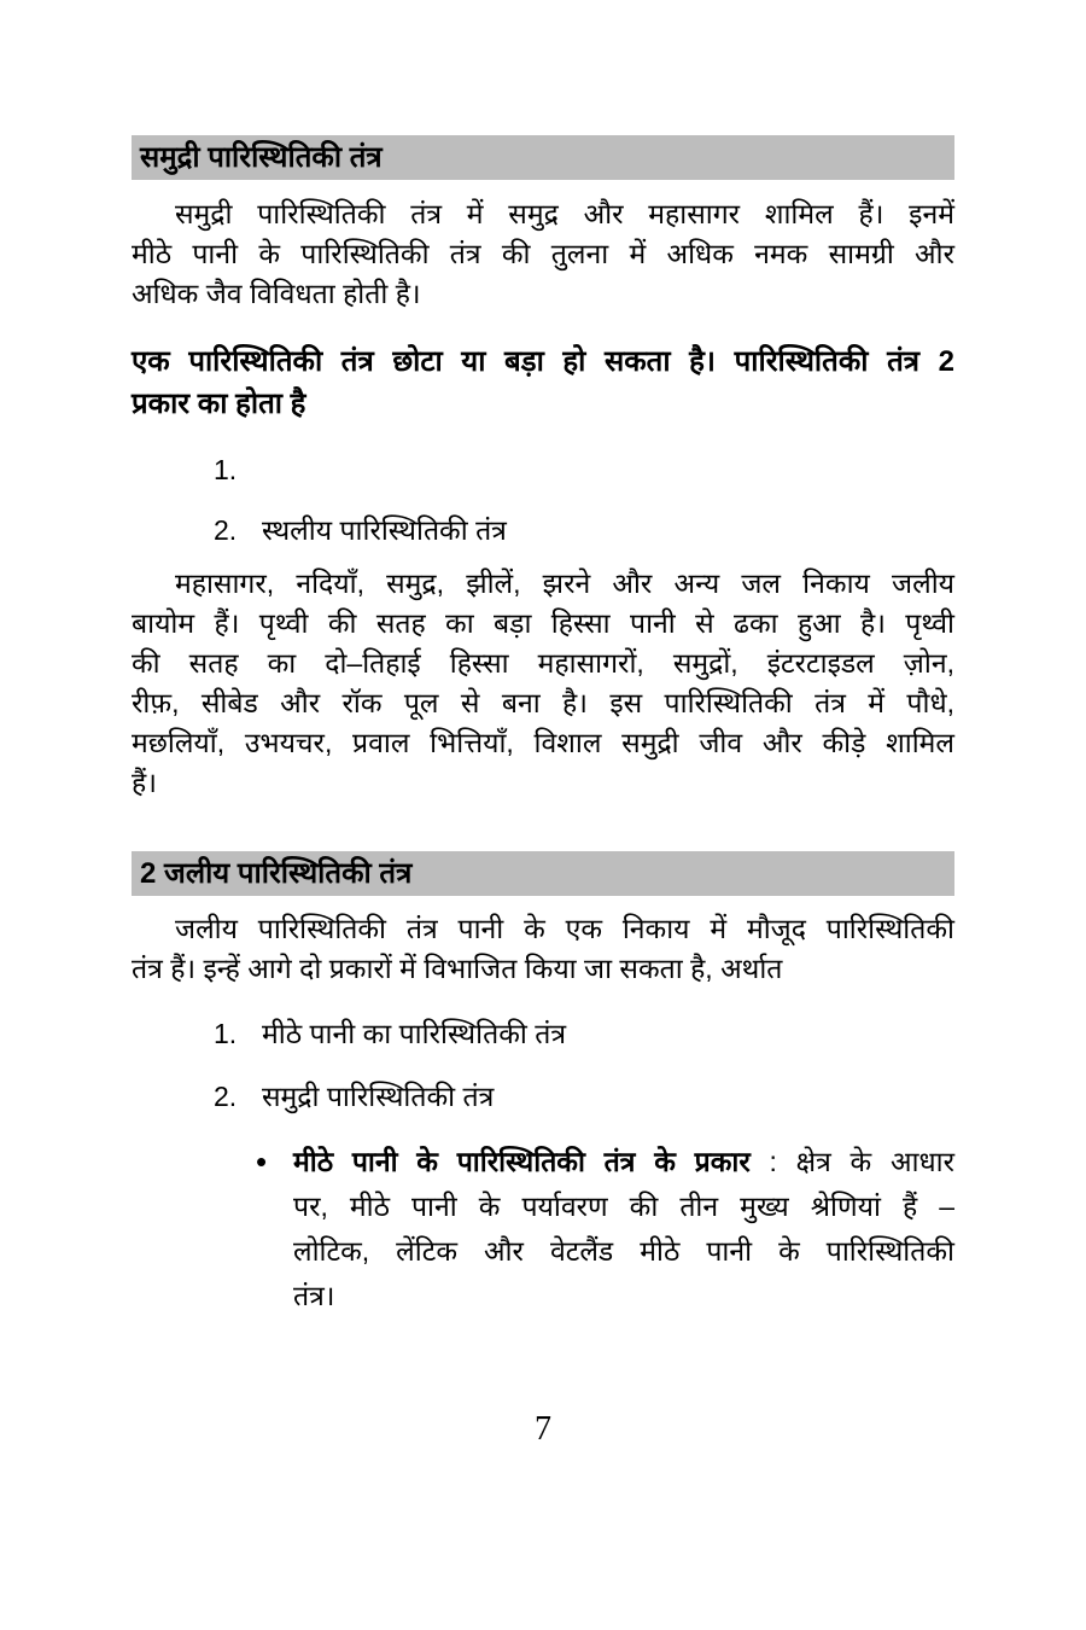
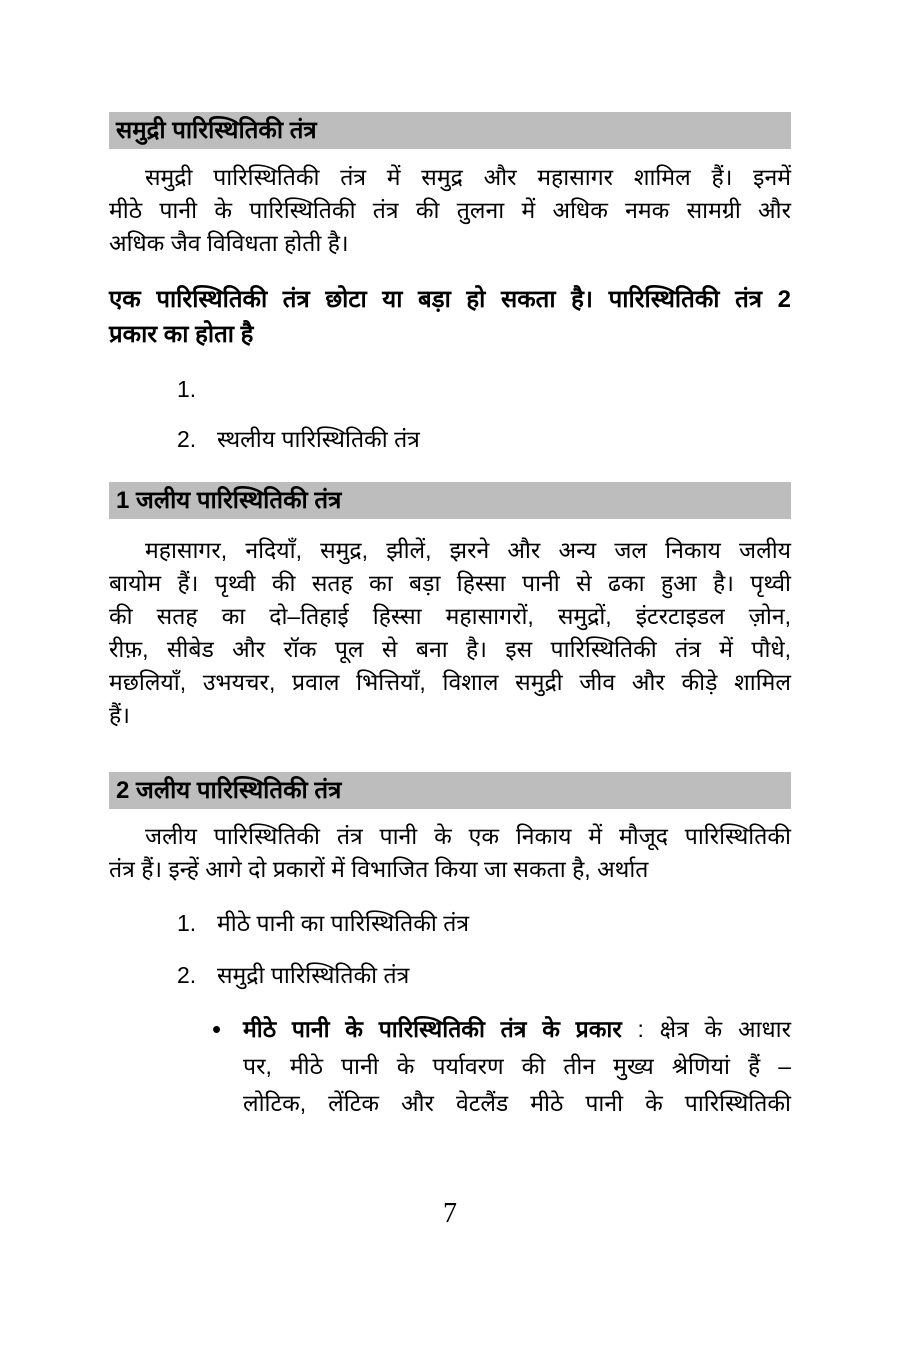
  समुद्री पारिस्थितिकी तंत्र
  समुद्री पारिस्थितिकी तंत्र में समुद्र और महासागर शामिल हैं। इनमें
  मीठे पानी के पारिस्थितिकी तंत्र की तुलना में अधिक नमक सामग्री और
  अधिक जैव विविधता होती है।
  एक पारिस्थितिकी तंत्र छोटा या बड़ा हो सकता है। पारिस्थितिकी तंत्र 2
  प्रकार का होता है
  1.
  2.
  स्थलीय पारिस्थितिकी तंत्र
+ 1 जलीय पारिस्थितिकी तंत्र
  महासागर, नदियाँ, समुद्र, झीलें, झरने और अन्य जल निकाय जलीय
  बायोम हैं। पृथ्वी की सतह का बड़ा हिस्सा पानी से ढका हुआ है। पृथ्वी
  की सतह का दो–तिहाई हिस्सा महासागरों, समुद्रों, इंटरटाइडल ज़ोन,
  रीफ़, सीबेड और रॉक पूल से बना है। इस पारिस्थितिकी तंत्र में पौधे,
  मछलियाँ, उभयचर, प्रवाल भित्तियाँ, विशाल समुद्री जीव और कीड़े शामिल
  हैं।
  2 जलीय पारिस्थितिकी तंत्र
  जलीय पारिस्थितिकी तंत्र पानी के एक निकाय में मौजूद पारिस्थितिकी
  तंत्र हैं। इन्हें आगे दो प्रकारों में विभाजित किया जा सकता है, अर्थात
  1.
  मीठे पानी का पारिस्थितिकी तंत्र
  2.
  समुद्री पारिस्थितिकी तंत्र
  •
  मीठे पानी के पारिस्थितिकी तंत्र के प्रकार : क्षेत्र के आधार
  पर, मीठे पानी के पर्यावरण की तीन मुख्य श्रेणियां हैं –
  लोटिक, लेंटिक और वेटलैंड मीठे पानी के पारिस्थितिकी
- तंत्र।
  7
